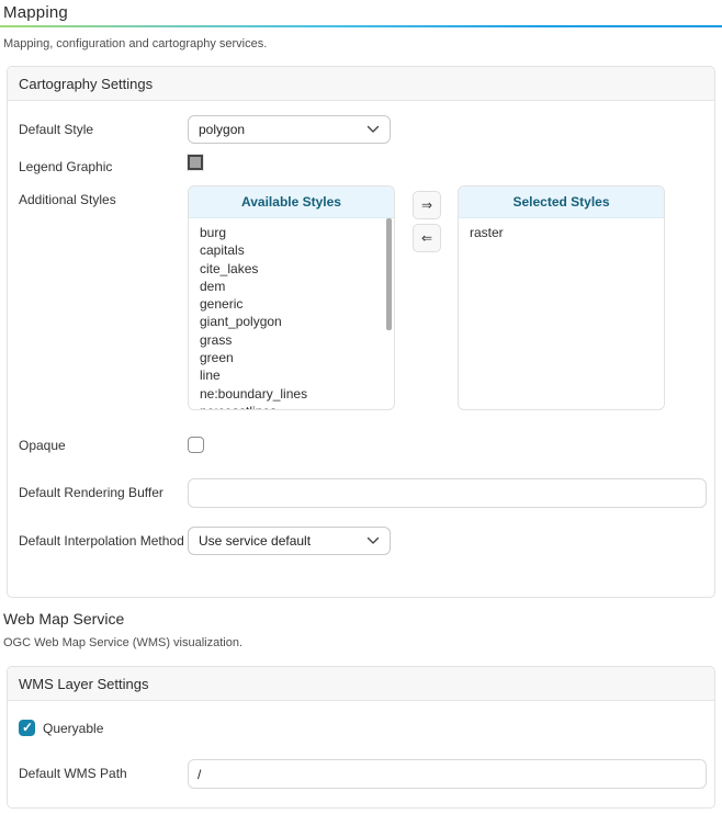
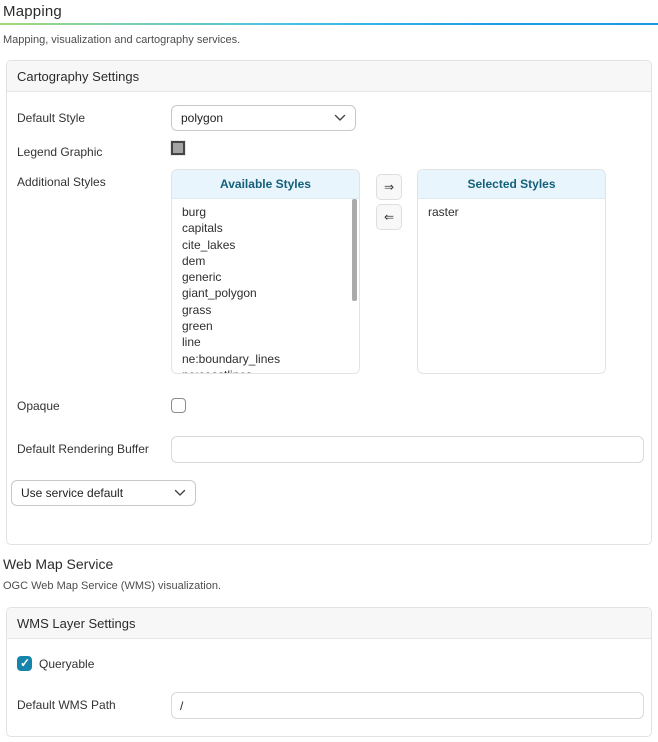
  Mapping
- Mapping, configuration and cartography services.
+ Mapping, visualization and cartography services.
  Cartography Settings
  Default Style
  polygon
  Legend Graphic
  Additional Styles
  Available Styles
  burg
  capitals
  cite_lakes
  dem
  generic
  giant_polygon
  grass
  green
  line
  ne:boundary_lines
  ⇒
  ⇐
  Selected Styles
  raster
  Opaque
  Default Rendering Buffer
- Default Interpolation Method
  Use service default
  Web Map Service
  OGC Web Map Service (WMS) visualization.
  WMS Layer Settings
  Queryable
  Default WMS Path
  /
